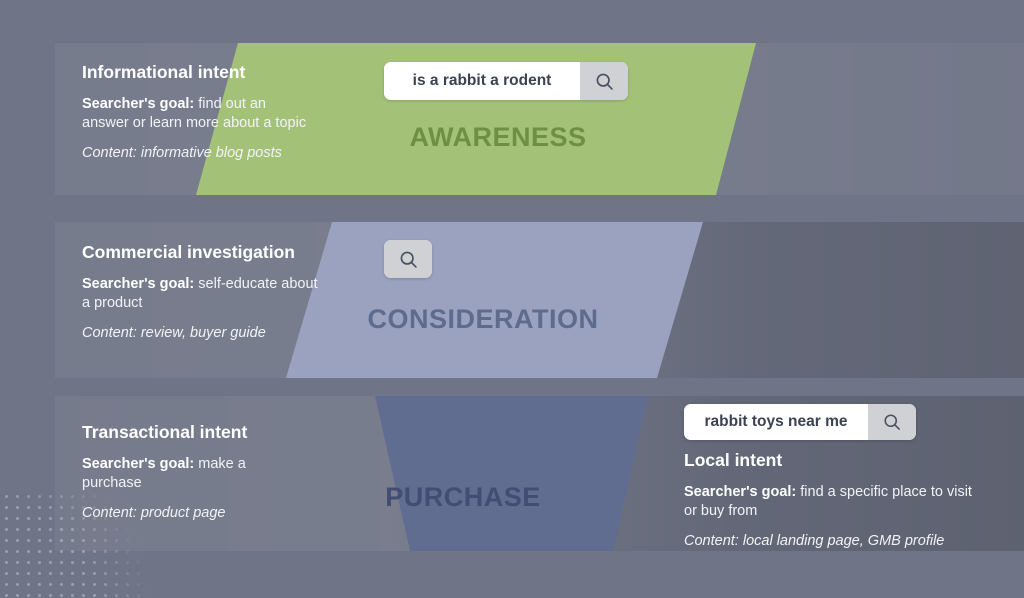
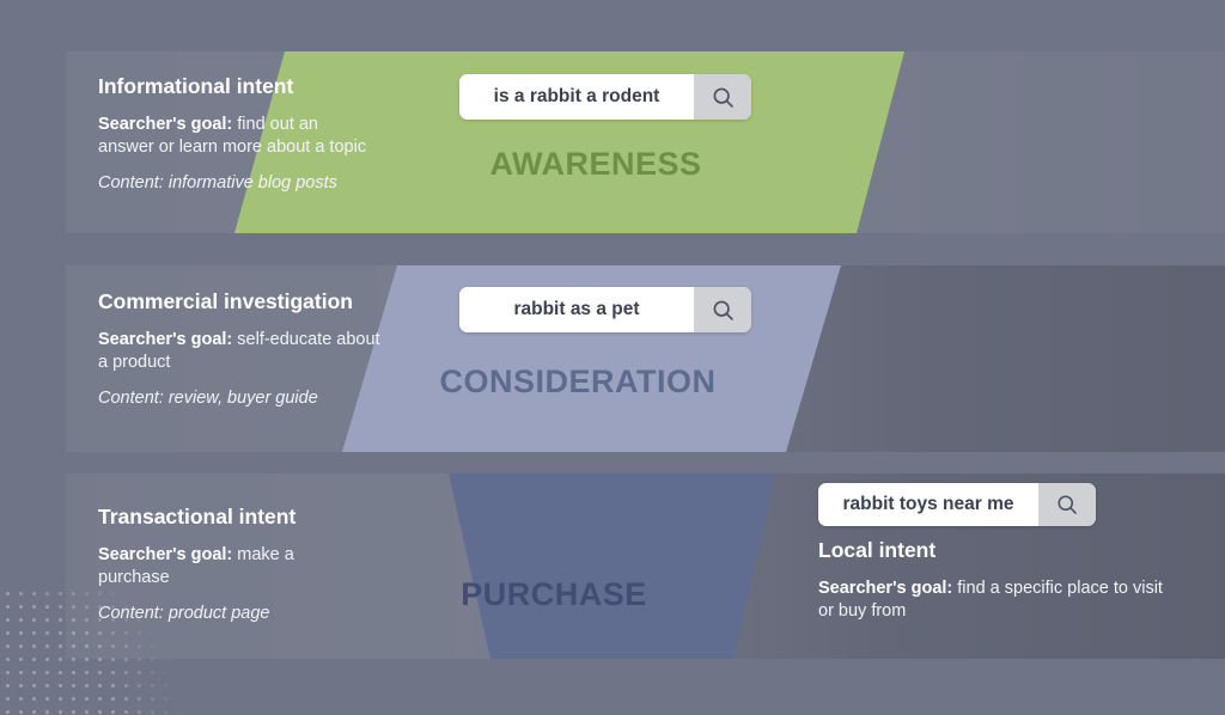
  AWARENESS
  CONSIDERATION
  PURCHASE
  is a rabbit a rodent
+ rabbit as a pet
  rabbit toys near me
  Informational intent
  Searcher's goal: find out an answer or learn more about a topic
  Content: informative blog posts
  Commercial investigation
  Searcher's goal: self-educate about a product
  Content: review, buyer guide
  Transactional intent
  Searcher's goal: make a purchase
  Content: product page
  Local intent
  Searcher's goal: find a specific place to visit or buy from
- Content: local landing page, GMB profile
